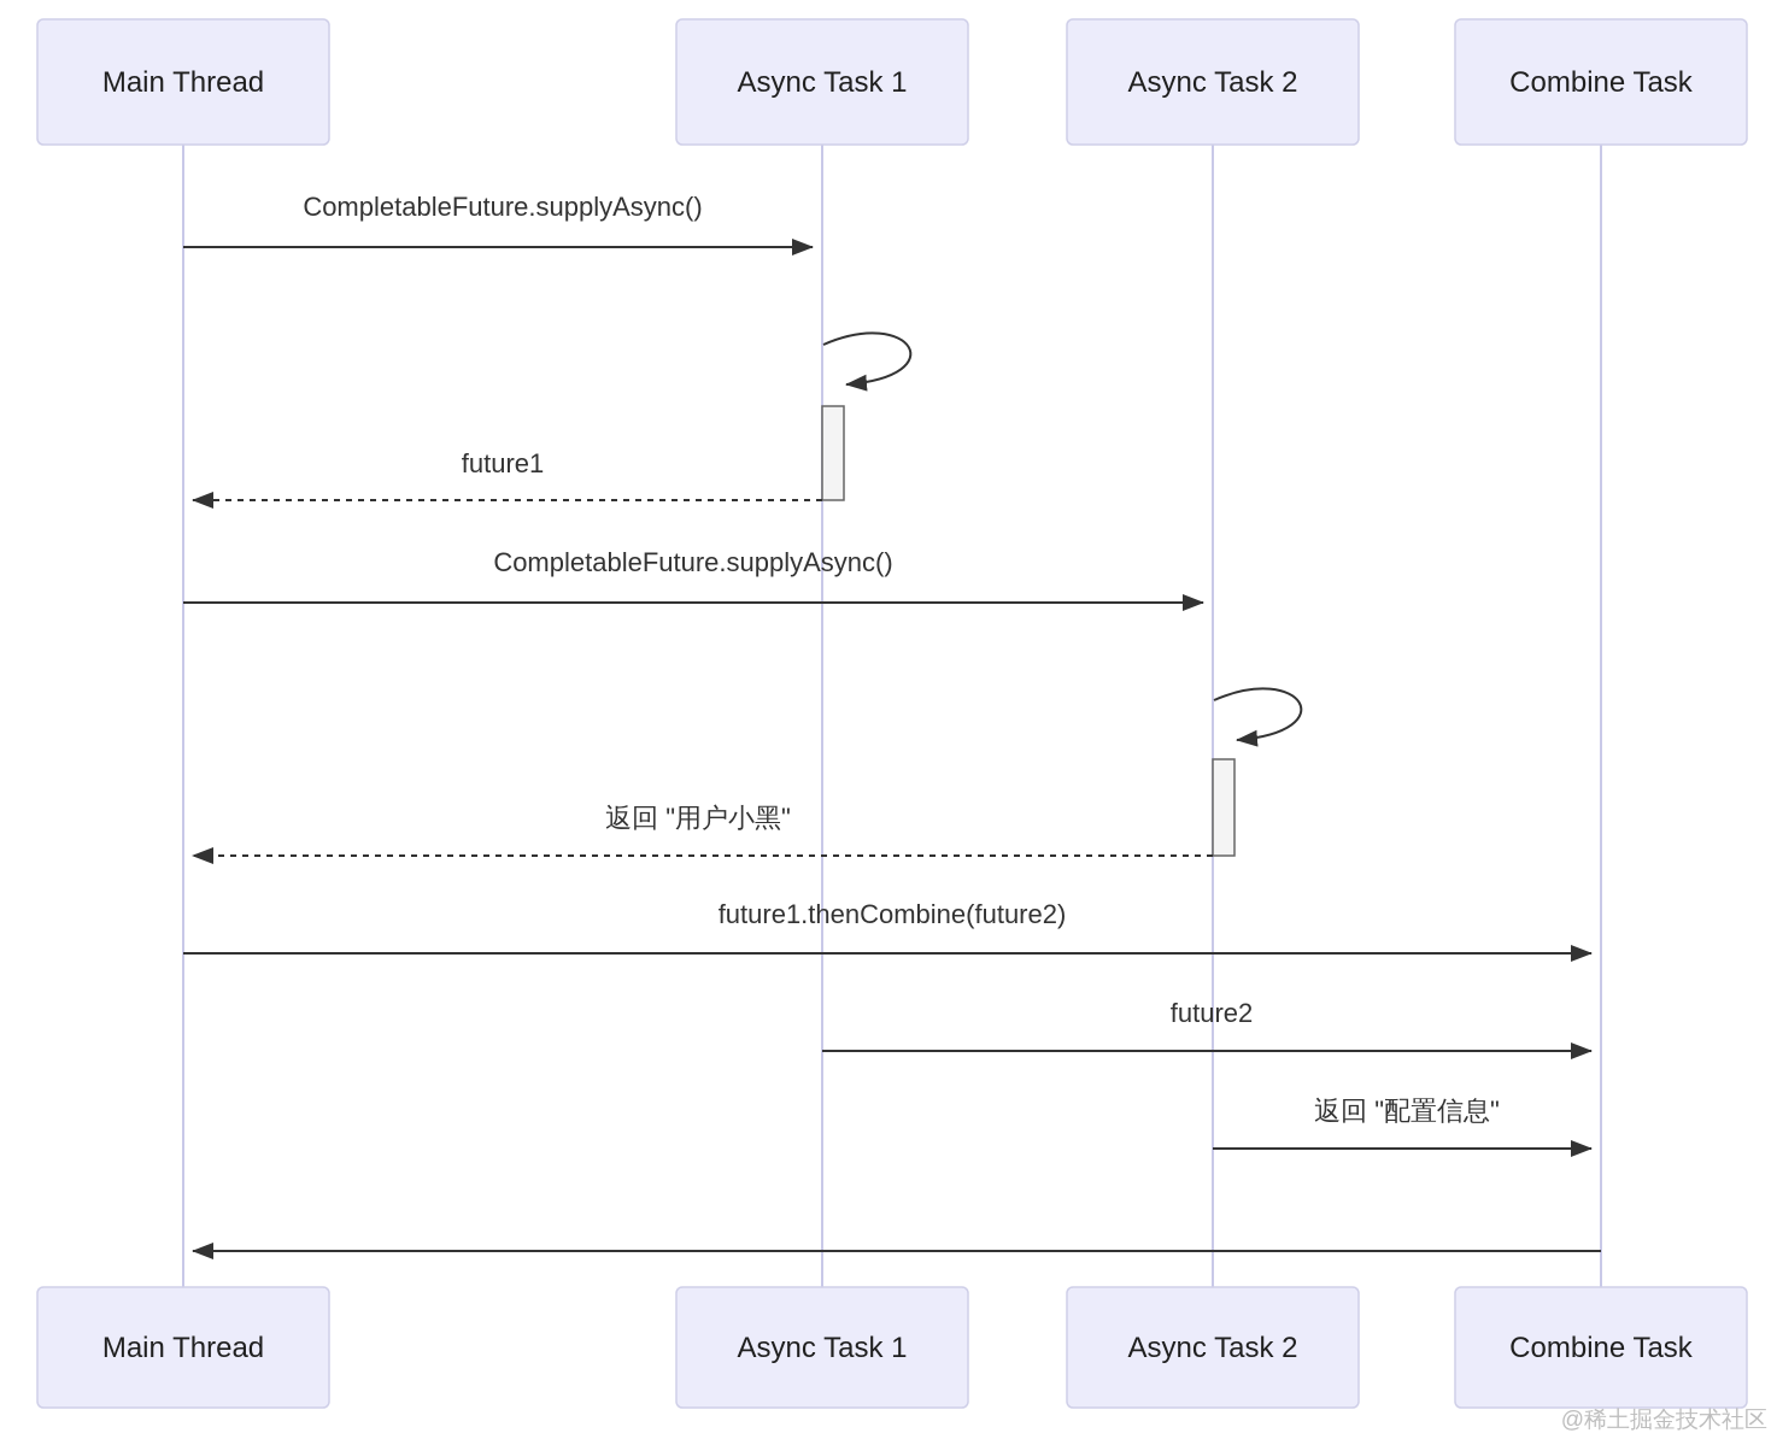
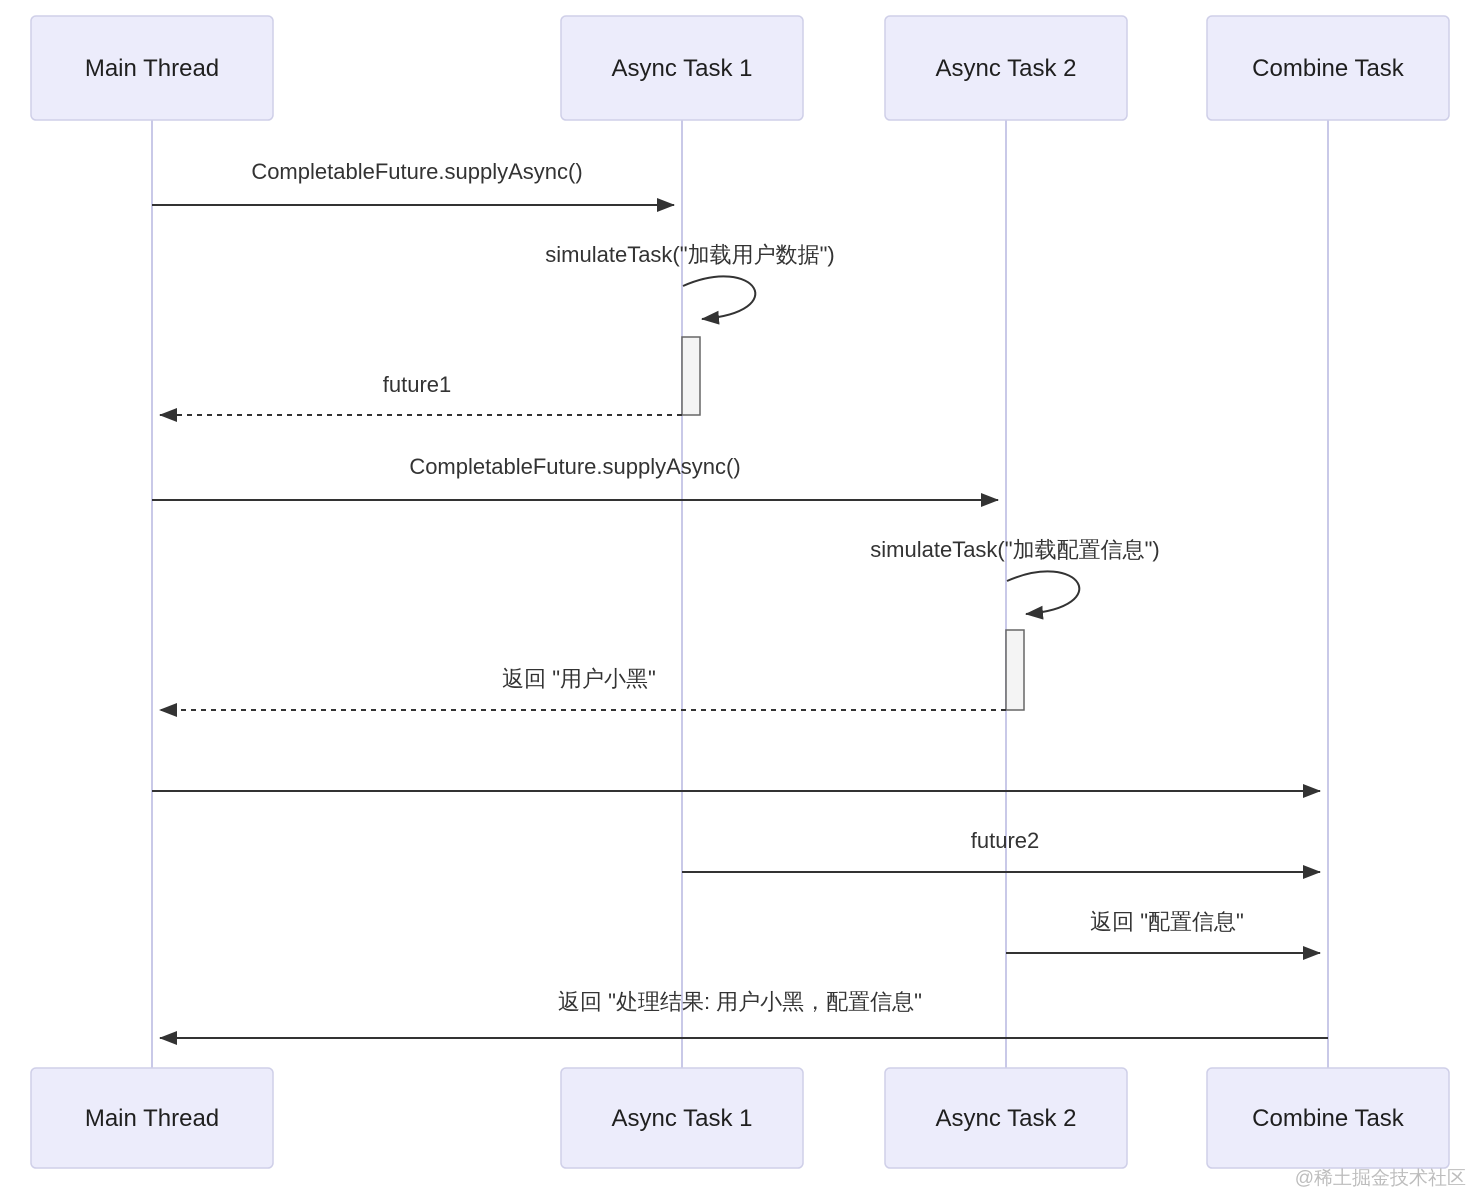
  Main Thread
  Async Task 1
  Async Task 2
  Combine Task
  CompletableFuture.supplyAsync()
+ simulateTask("加载用户数据")
  future1
  CompletableFuture.supplyAsync()
+ simulateTask("加载配置信息")
  返回 "用户小黑"
- future1.thenCombine(future2)
  future2
  返回 "配置信息"
+ 返回 "处理结果: 用户小黑，配置信息"
  Main Thread
  Async Task 1
  Async Task 2
  Combine Task
  @稀土掘金技术社区
